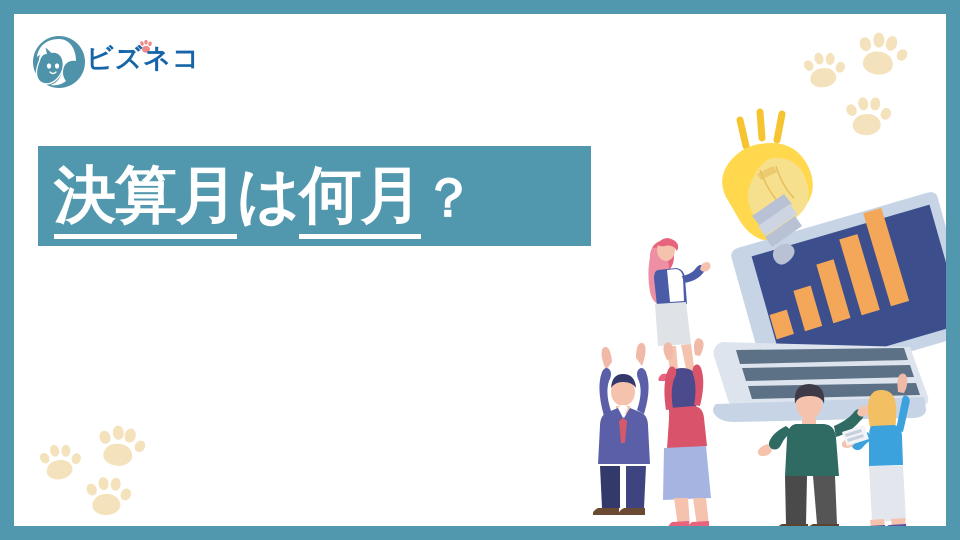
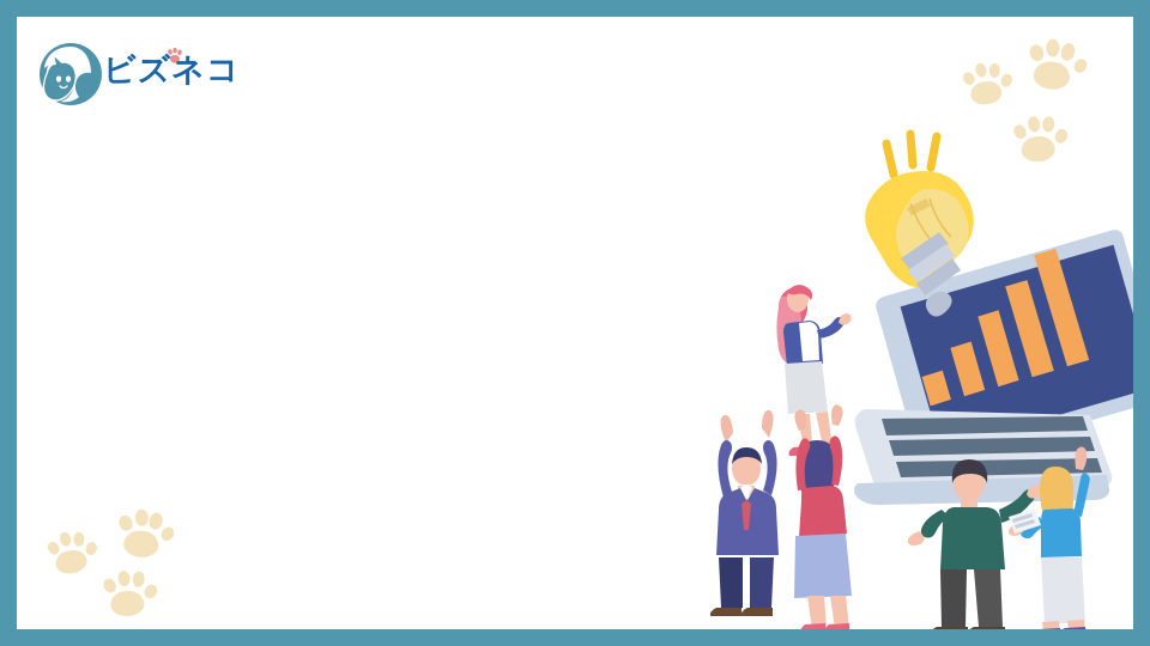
  ビズネコ
- 決算月は何月？
